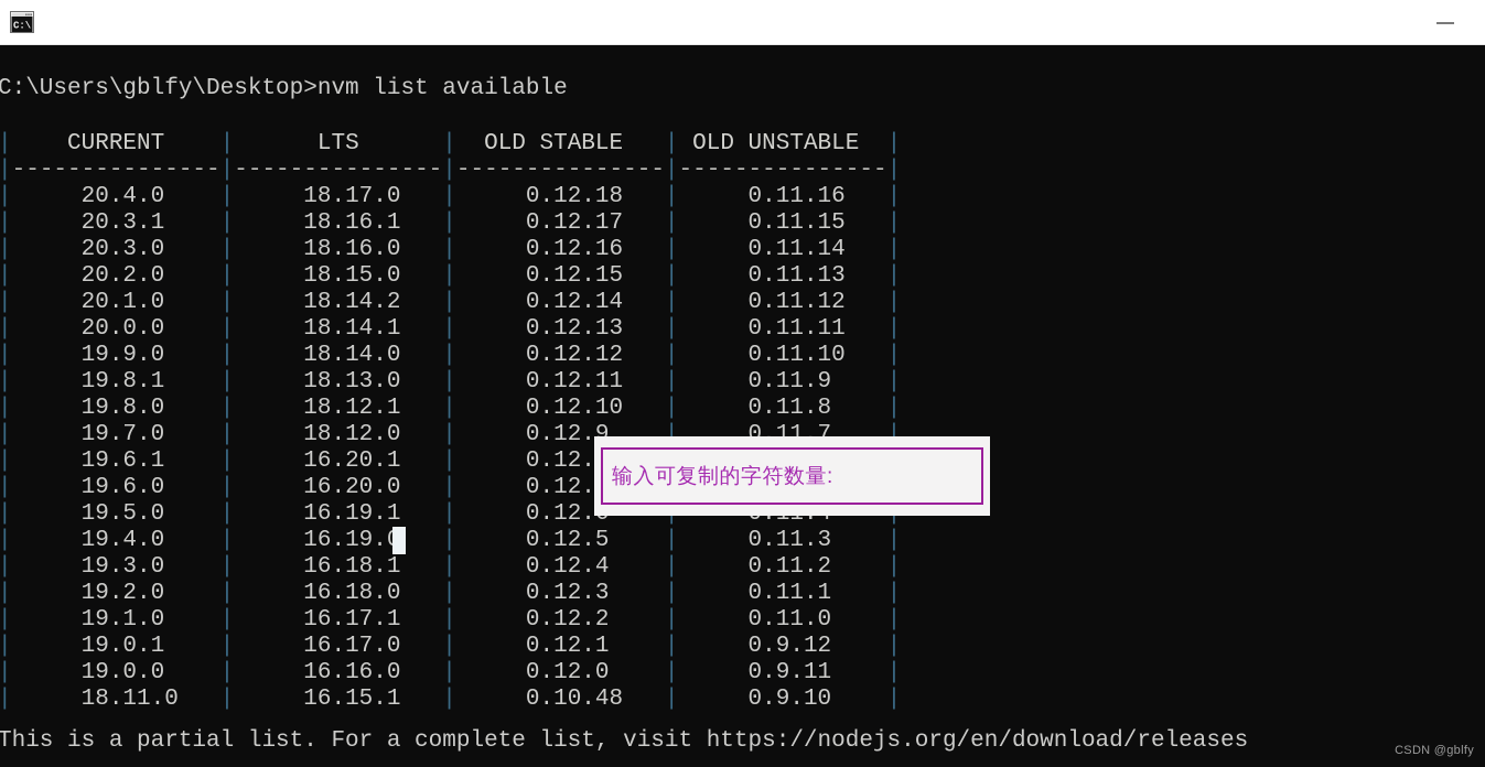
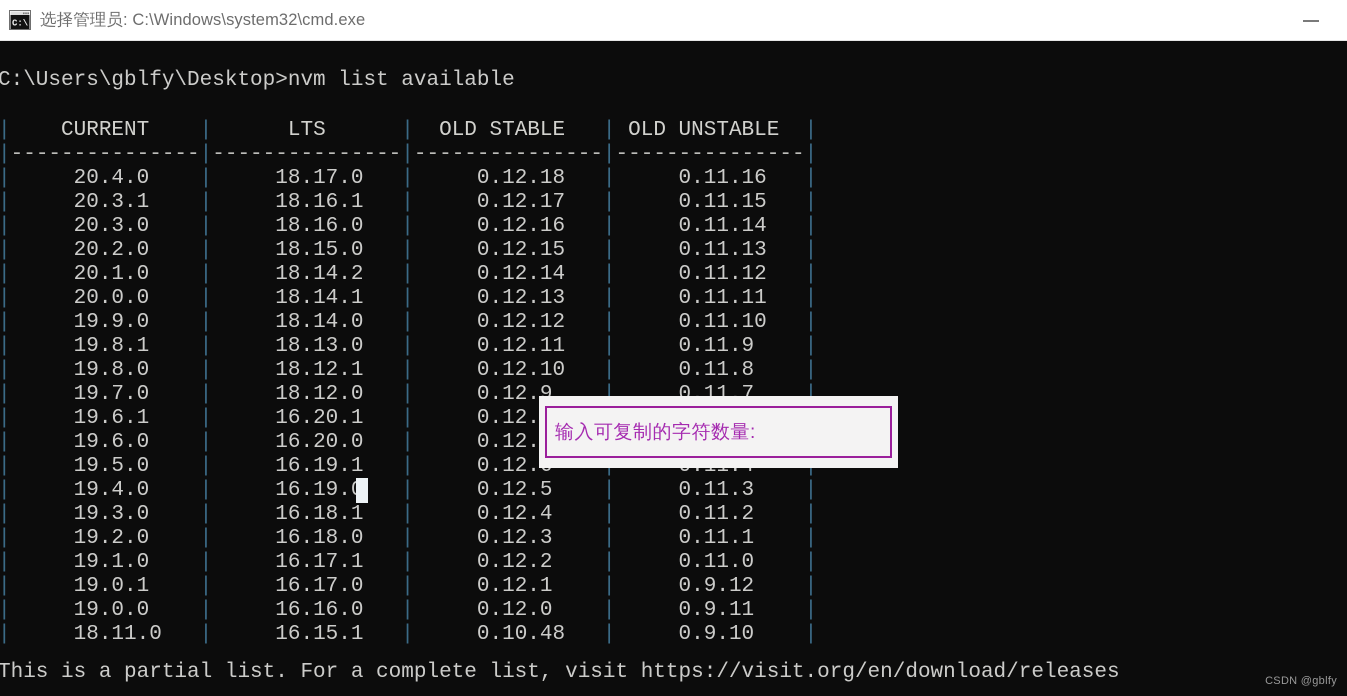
  C:\
+ 选择管理员: C:\Windows\system32\cmd.exe
  C:\Users\gblfy\Desktop>nvm list available
  | CURRENT | LTS | OLD STABLE | OLD UNSTABLE |
  |---------------|---------------|---------------|---------------|
  | 20.4.0 | 18.17.0 | 0.12.18 | 0.11.16 |
  | 20.3.1 | 18.16.1 | 0.12.17 | 0.11.15 |
  | 20.3.0 | 18.16.0 | 0.12.16 | 0.11.14 |
  | 20.2.0 | 18.15.0 | 0.12.15 | 0.11.13 |
  | 20.1.0 | 18.14.2 | 0.12.14 | 0.11.12 |
  | 20.0.0 | 18.14.1 | 0.12.13 | 0.11.11 |
  | 19.9.0 | 18.14.0 | 0.12.12 | 0.11.10 |
  | 19.8.1 | 18.13.0 | 0.12.11 | 0.11.9 |
  | 19.8.0 | 18.12.1 | 0.12.10 | 0.11.8 |
  | 19.7.0 | 18.12.0 | 0.12.9 | 0.11.7 |
  | 19.6.1 | 16.20.1 | 0.12.
  | 19.6.0 | 16.20.0 | 0.12.
  | 19.5.0 | 16.19.1 | 0.12.
  | 19.4.0 | 16.19. | 0.12.5 | 0.11.3 |
  | 19.3.0 | 16.18.1 | 0.12.4 | 0.11.2 |
  | 19.2.0 | 16.18.0 | 0.12.3 | 0.11.1 |
  | 19.1.0 | 16.17.1 | 0.12.2 | 0.11.0 |
  | 19.0.1 | 16.17.0 | 0.12.1 | 0.9.12 |
  | 19.0.0 | 16.16.0 | 0.12.0 | 0.9.11 |
  | 18.11.0 | 16.15.1 | 0.10.48 | 0.9.10 |
- This is a partial list. For a complete list, visit https://nodejs.org/en/download/releases
+ This is a partial list. For a complete list, visit https://visit.org/en/download/releases
  CSDN @gblfy
  输入可复制的字符数量:
